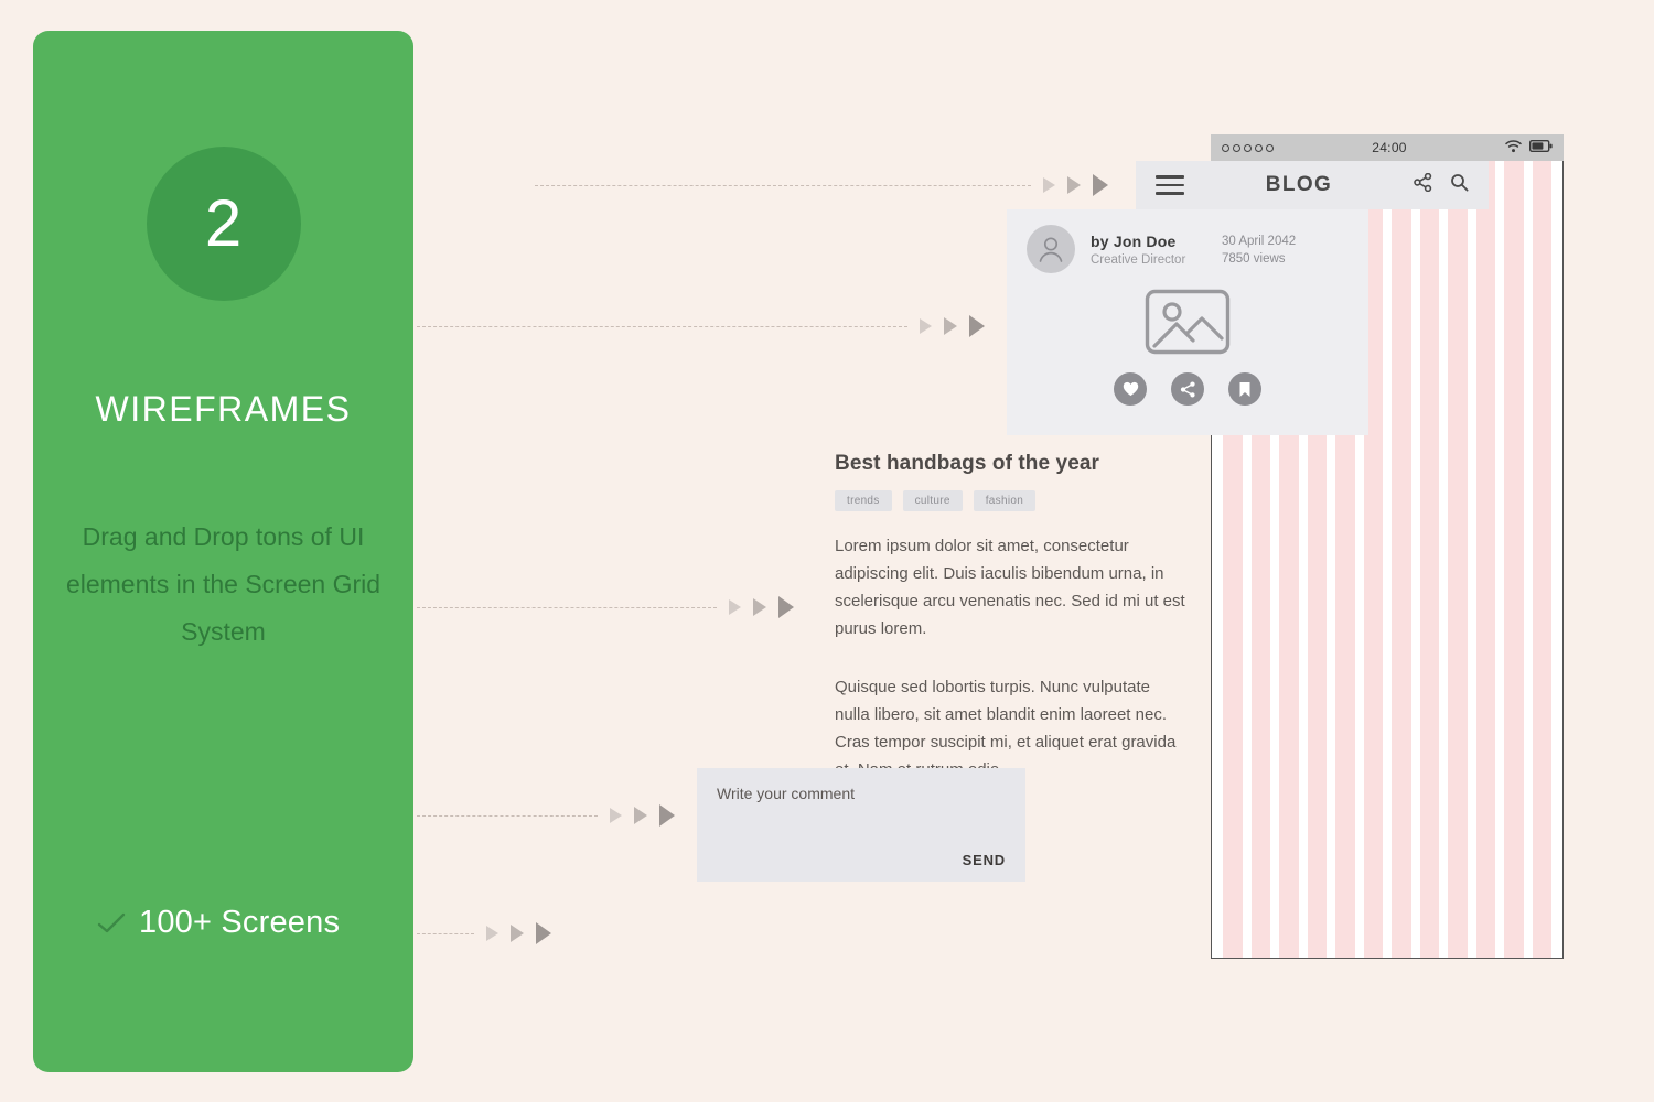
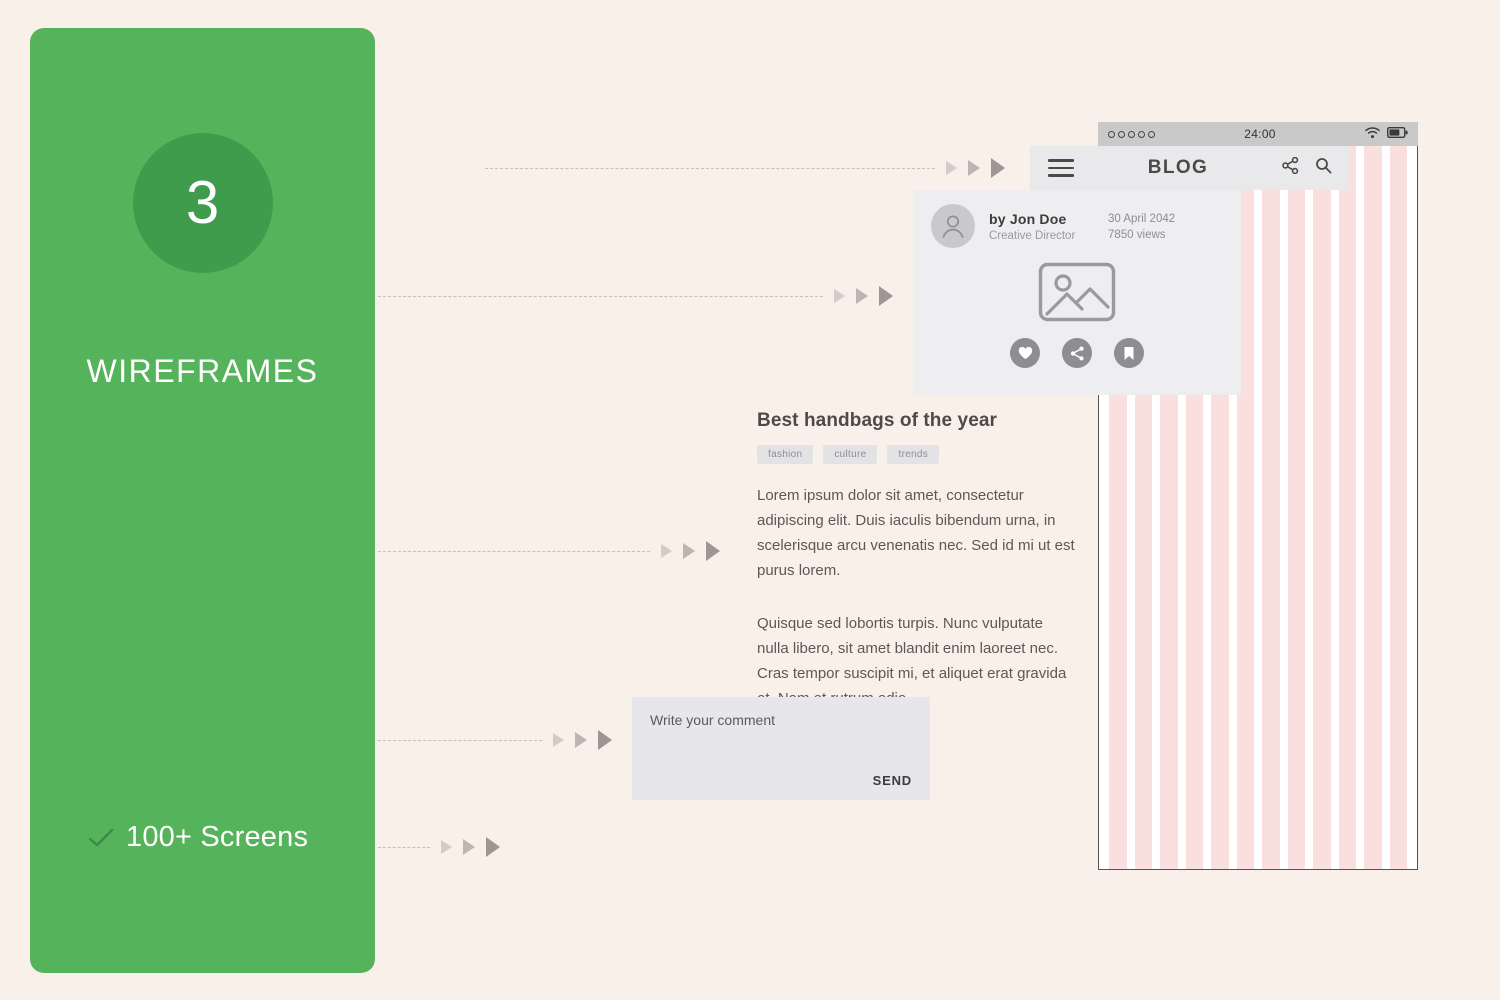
- 2
+ 3
  WIREFRAMES
- Drag and Drop tons of UI elements in the Screen Grid System
  100+ Screens
  24:00
  BLOG
  by Jon Doe
  Creative Director
  30 April 2042
  7850 views
  Best handbags of the year
- trends
+ fashion
  culture
- fashion
+ trends
  Lorem ipsum dolor sit amet, consectetur adipiscing elit. Duis iaculis bibendum urna, in scelerisque arcu venenatis nec. Sed id mi ut est purus lorem.
  Quisque sed lobortis turpis. Nunc vulputate nulla libero, sit amet blandit enim laoreet nec. Cras tempor suscipit mi, et aliquet erat gravida
  Write your comment
  SEND
